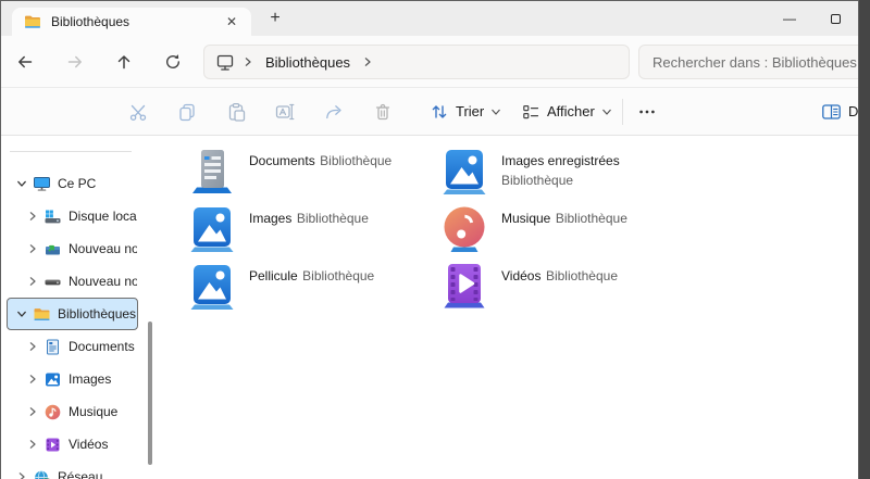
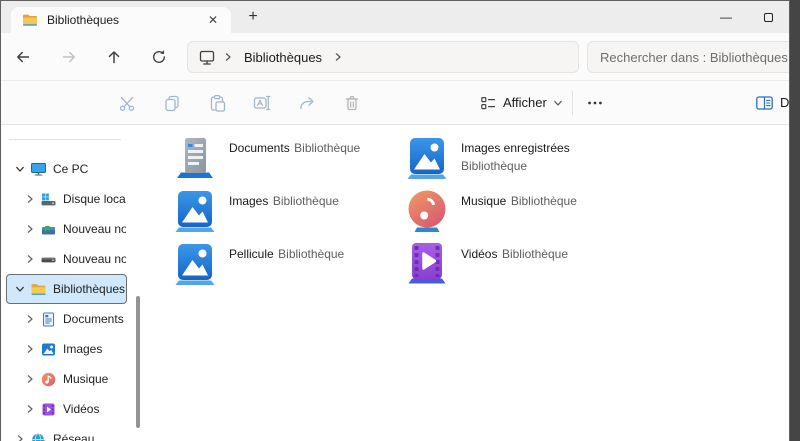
  Bibliothèques
  ✕
  +
  —
  Bibliothèques
  Rechercher dans : Bibliothèques
- Trier
  Afficher
  Ce PC
  Disque loca
  Nouveau no
  Nouveau no
  Bibliothèques
  Documents
  Images
  Musique
  Vidéos
  Réseau
  Documents Bibliothèque
  Images enregistrées Bibliothèque
  Images Bibliothèque
  Musique Bibliothèque
  Pellicule Bibliothèque
  Vidéos Bibliothèque
